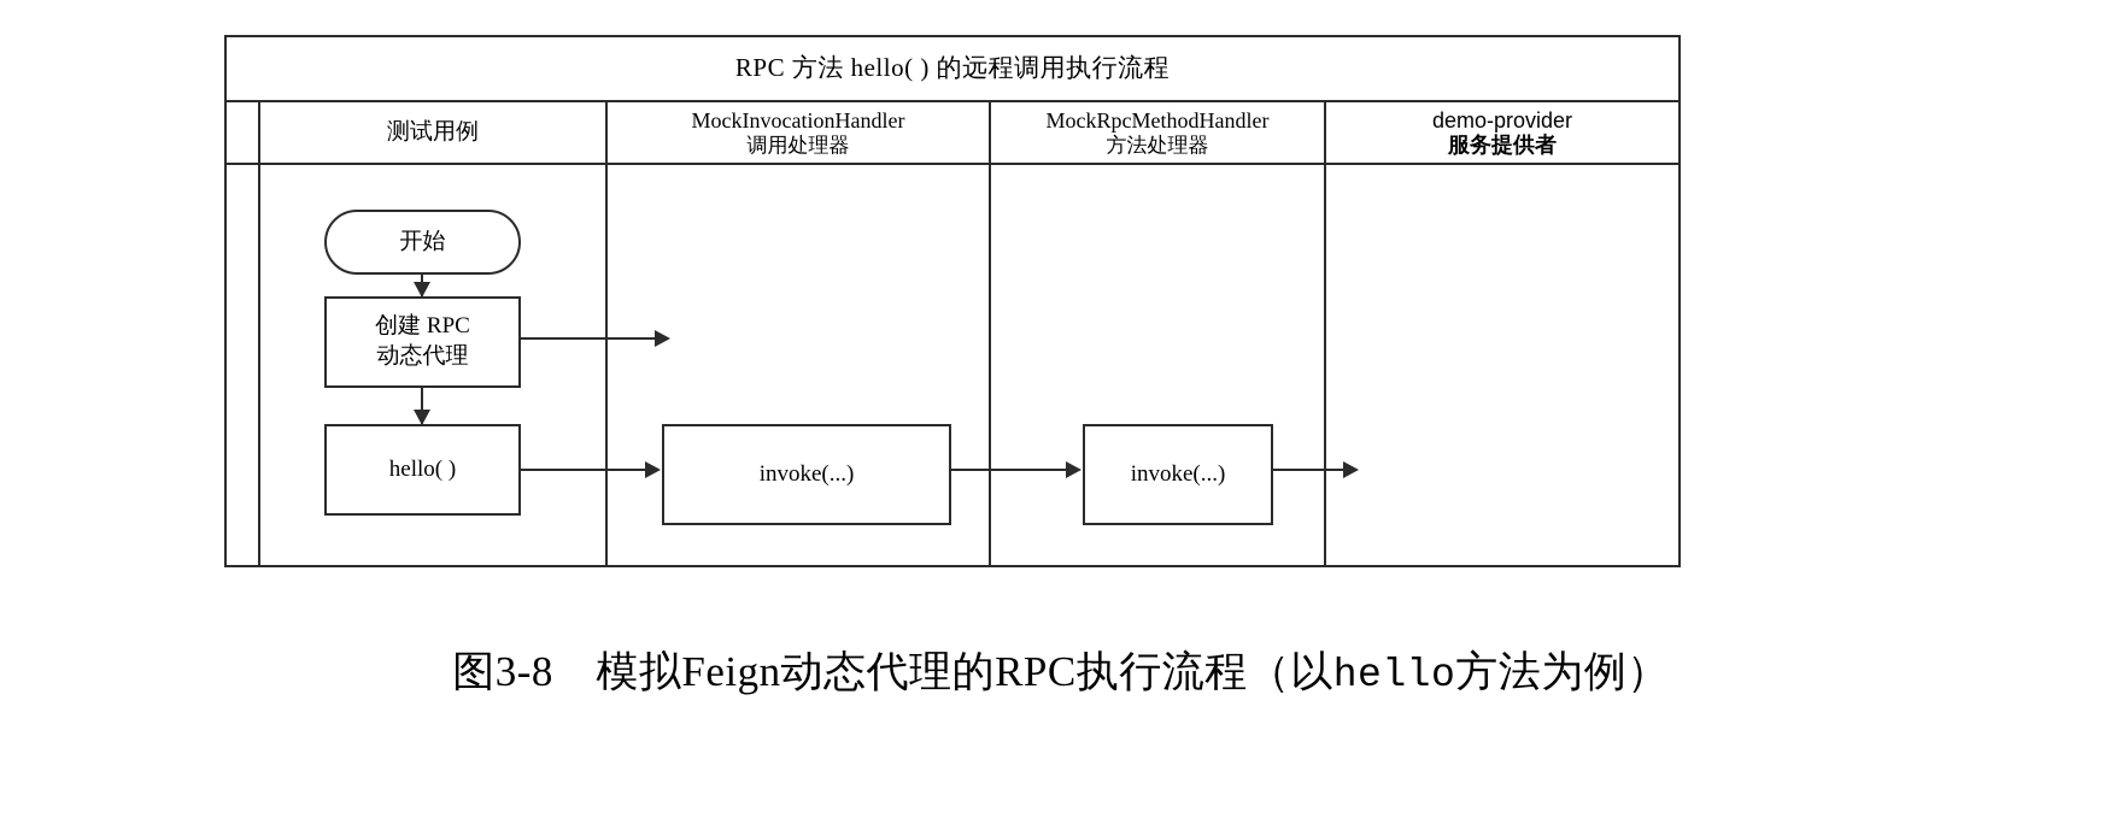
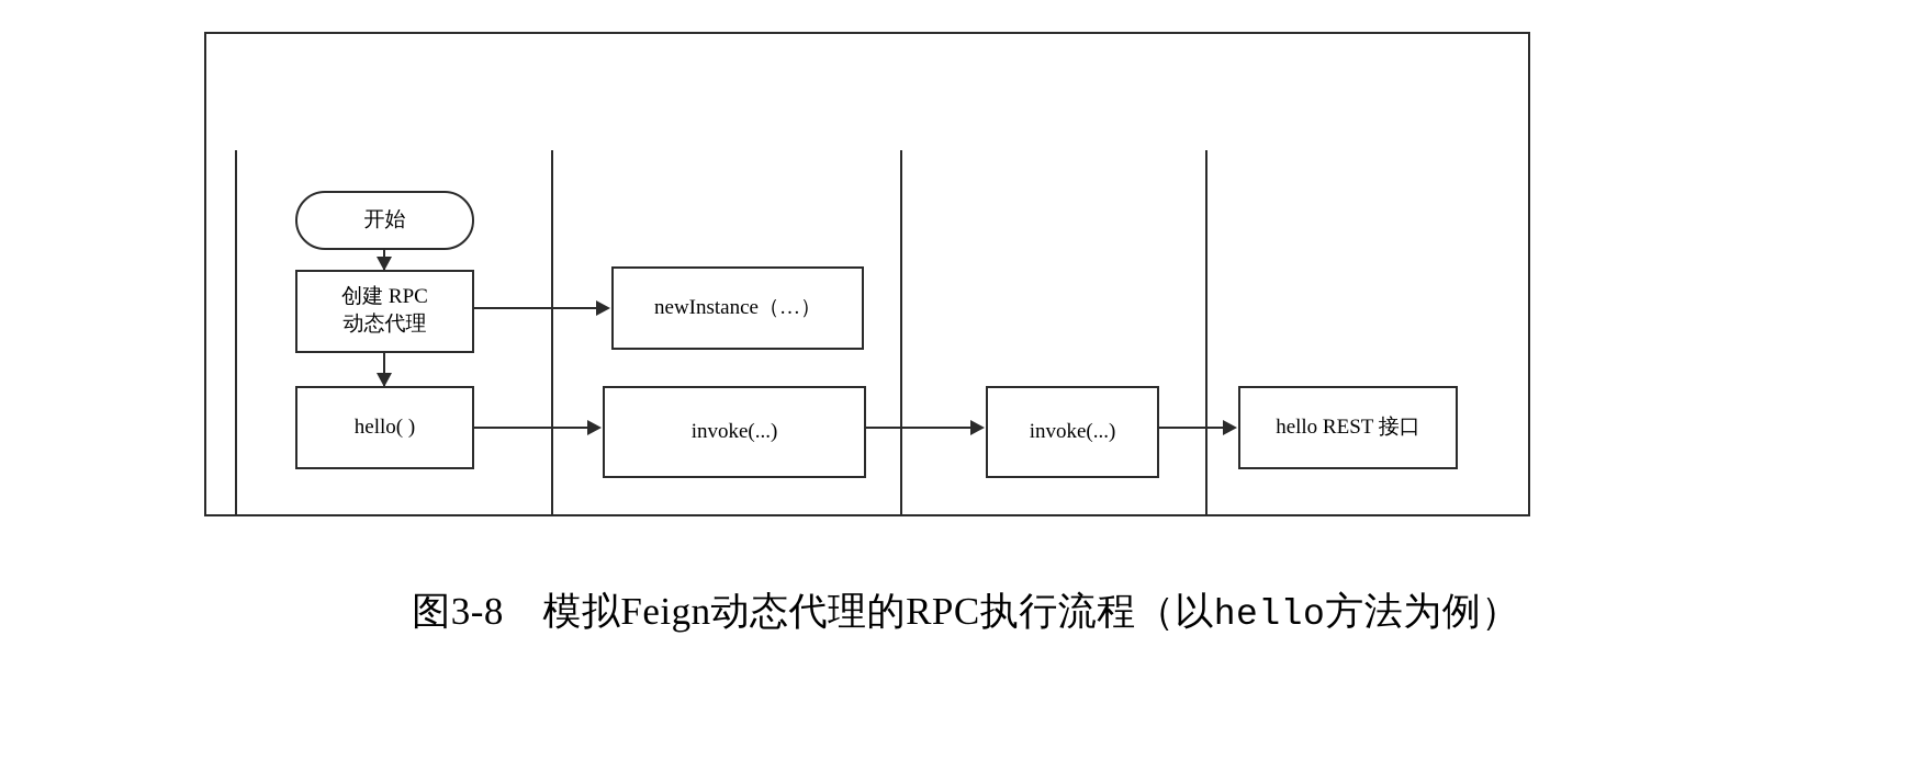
- RPC 方法 hello( ) 的远程调用执行流程
- 测试用例
- MockInvocationHandler
- 调用处理器
- MockRpcMethodHandler
- 方法处理器
- demo-provider
- 服务提供者
  开始
  创建 RPC
  动态代理
  hello( )
+ newInstance（…）
  invoke(...)
  invoke(...)
+ hello REST 接口
  图3-8 模拟Feign动态代理的RPC执行流程（以hello方法为例）
